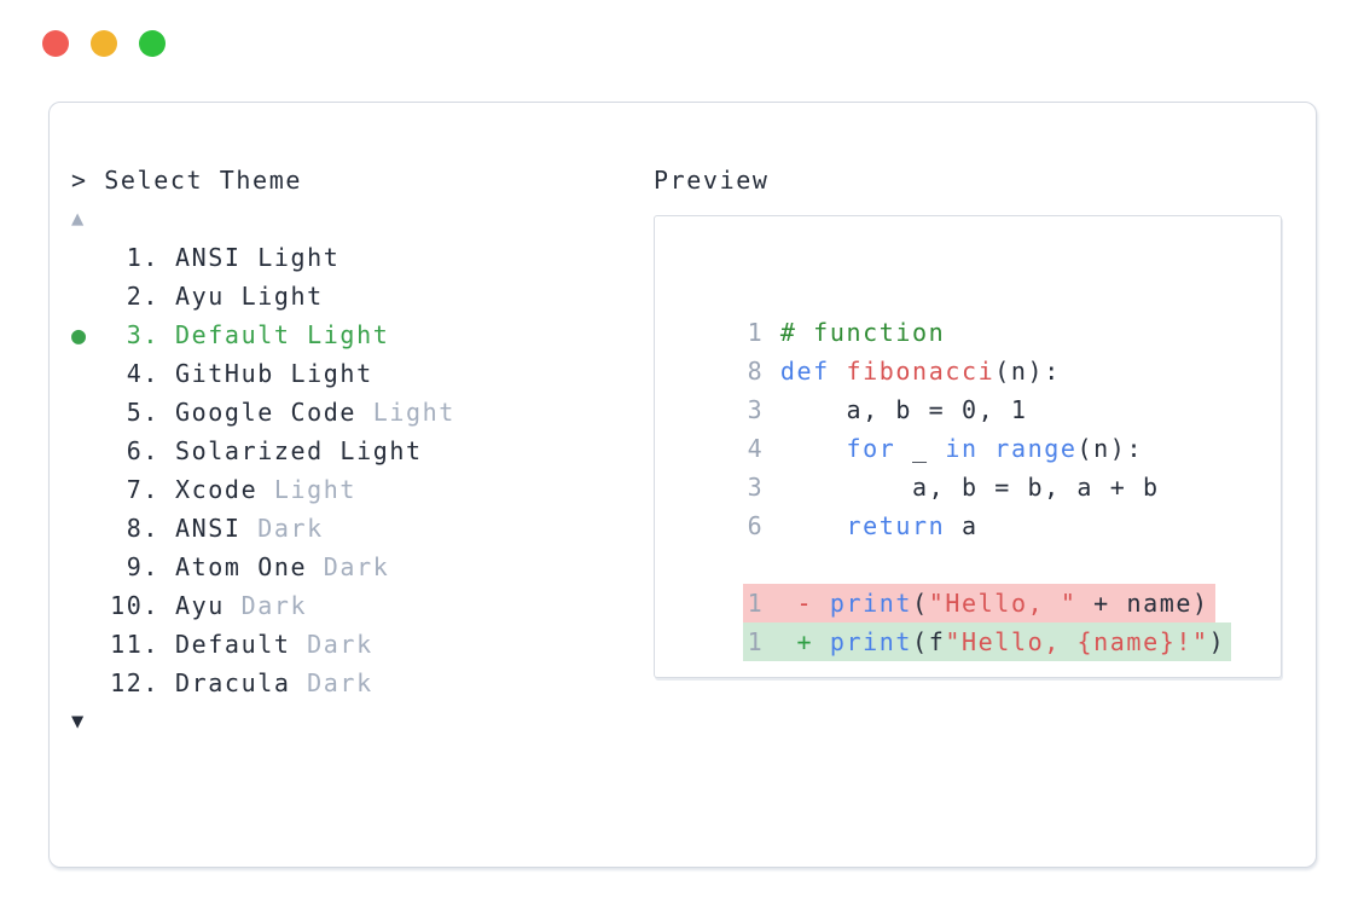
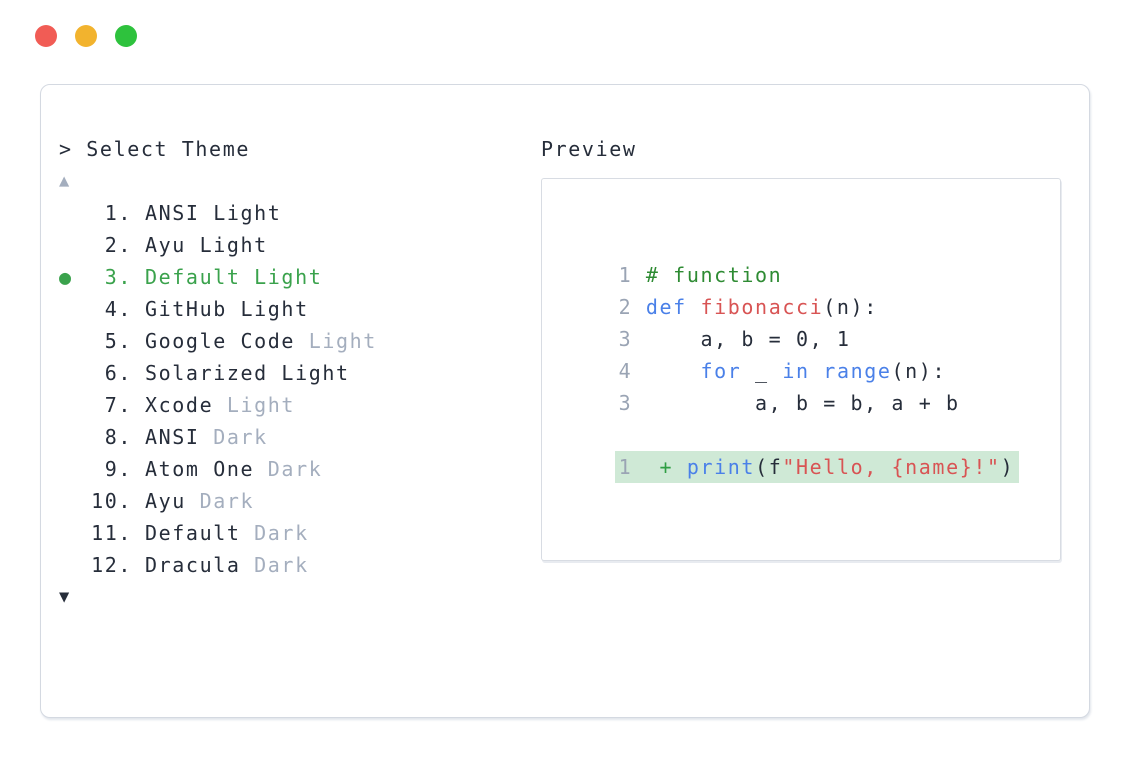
  > Select Theme
  ▲
  1.
  ANSI
  Light
  2.
  Ayu
  Light
  ●
  3.
  Default
  Light
  4.
  GitHub
  Light
  5.
  Google Code
  Light
  6.
  Solarized
  Light
  7.
  Xcode
  Light
  8.
  ANSI
  Dark
  9.
  Atom One
  Dark
  10.
  Ayu
  Dark
  11.
  Default
  Dark
  12.
  Dracula
  Dark
  ▼
  Preview
  1 # function
- 8 def fibonacci(n):
+ 2 def fibonacci(n):
  3 a, b = 0, 1
  4 for _ in range(n):
  3 a, b = b, a + b
- 6 return a
- 1 - print("Hello, " + name)
  1 + print(f"Hello, {name}!")
